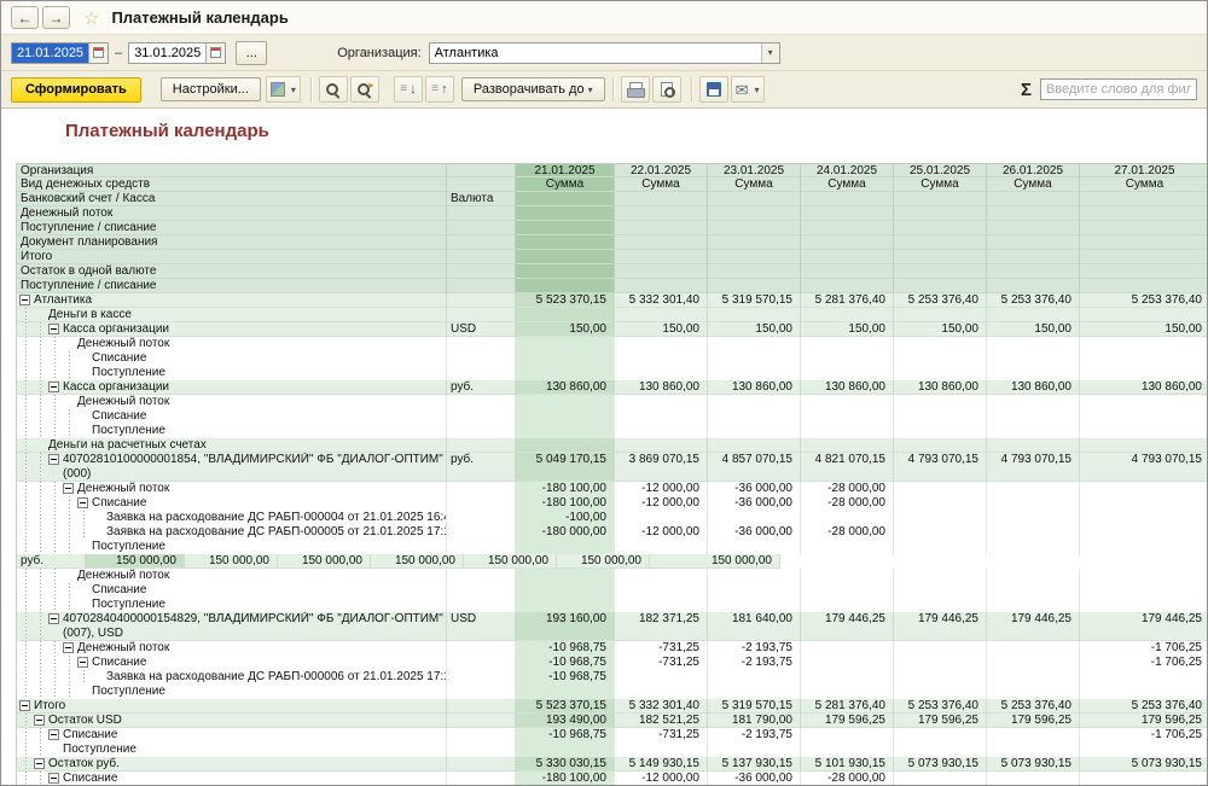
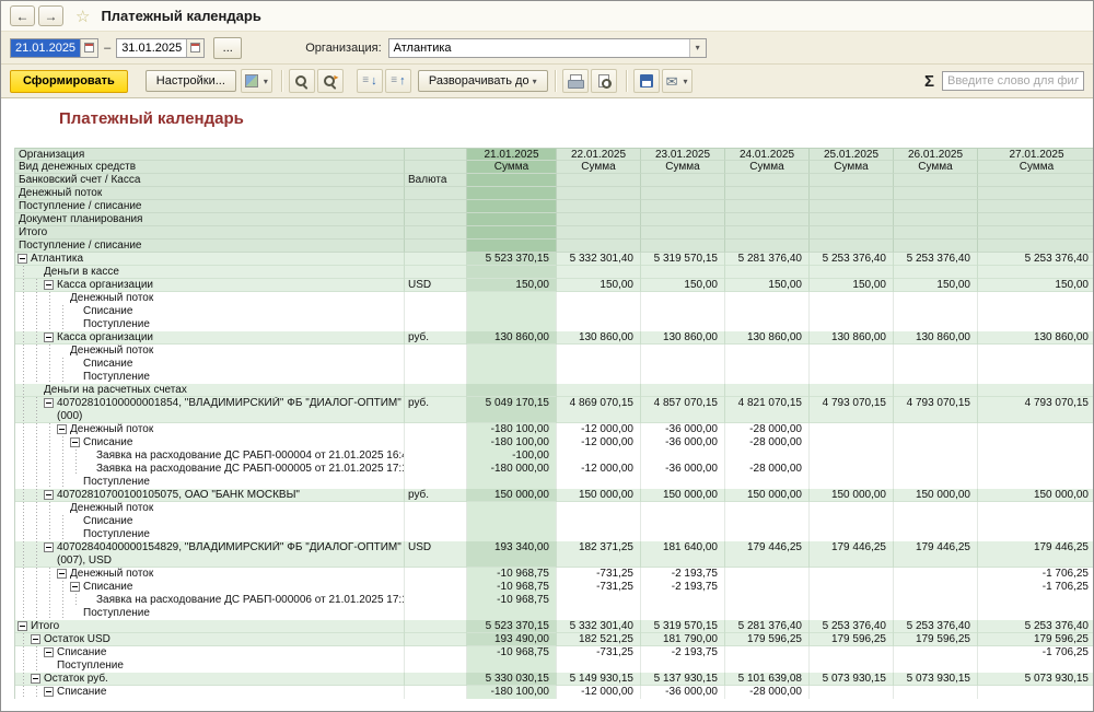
  ←
  →
  ☆
  Платежный календарь
  21.01.2025
  –
  31.01.2025
  ...
  Организация:
  Атлантика
  ▾
  Сформировать
  Настройки...
  ▾
  ▸
  ≡
  ↓
  ≡
  ↑
  Разворачивать до
  ▾
  ✉
  ▾
  Σ
  Введите слово для фил
  Платежный календарь
  Организация
  21.01.2025
  22.01.2025
  23.01.2025
  24.01.2025
  25.01.2025
  26.01.2025
  27.01.2025
  Вид денежных средств
  Сумма
  Сумма
  Сумма
  Сумма
  Сумма
  Сумма
  Сумма
  Банковский счет / Касса
  Валюта
  Денежный поток
  Поступление / списание
  Документ планирования
  Итого
- Остаток в одной валюте
  Поступление / списание
  Атлантика
  5 523 370,15
  5 332 301,40
  5 319 570,15
  5 281 376,40
  5 253 376,40
  5 253 376,40
  5 253 376,40
  Деньги в кассе
  Касса организации
  USD
  150,00
  150,00
  150,00
  150,00
  150,00
  150,00
  150,00
  Денежный поток
  Списание
  Поступление
  Касса организации
  руб.
  130 860,00
  130 860,00
  130 860,00
  130 860,00
  130 860,00
  130 860,00
  130 860,00
  Денежный поток
  Списание
  Поступление
  Деньги на расчетных счетах
  40702810100000001854, "ВЛАДИМИРСКИЙ" ФБ "ДИАЛОГ-ОПТИМ" (000)
  руб.
  5 049 170,15
- 3 869 070,15
+ 4 869 070,15
  4 857 070,15
  4 821 070,15
  4 793 070,15
  4 793 070,15
  4 793 070,15
  Денежный поток
  -180 100,00
  -12 000,00
  -36 000,00
  -28 000,00
  Списание
  -180 100,00
  -12 000,00
  -36 000,00
  -28 000,00
  Заявка на расходование ДС РАБП-000004 от 21.01.2025 16:
  -100,00
  Заявка на расходование ДС РАБП-000005 от 21.01.2025 17:
  -180 000,00
  -12 000,00
  -36 000,00
  -28 000,00
  Поступление
+ 40702810700100105075, ОАО "БАНК МОСКВЫ"
  руб.
  150 000,00
  150 000,00
  150 000,00
  150 000,00
  150 000,00
  150 000,00
  150 000,00
  Денежный поток
  Списание
  Поступление
  40702840400000154829, "ВЛАДИМИРСКИЙ" ФБ "ДИАЛОГ-ОПТИМ" (007), USD
  USD
- 193 160,00
+ 193 340,00
  182 371,25
  181 640,00
  179 446,25
  179 446,25
  179 446,25
  179 446,25
  Денежный поток
  -10 968,75
  -731,25
  -2 193,75
  -1 706,25
  Списание
  -10 968,75
  -731,25
  -2 193,75
  -1 706,25
  Заявка на расходование ДС РАБП-000006 от 21.01.2025 17:
  -10 968,75
  Поступление
  Итого
  5 523 370,15
  5 332 301,40
  5 319 570,15
  5 281 376,40
  5 253 376,40
  5 253 376,40
  5 253 376,40
  Остаток USD
  193 490,00
  182 521,25
  181 790,00
  179 596,25
  179 596,25
  179 596,25
  179 596,25
  Списание
  -10 968,75
  -731,25
  -2 193,75
  -1 706,25
  Поступление
  Остаток руб.
  5 330 030,15
  5 149 930,15
  5 137 930,15
- 5 101 930,15
+ 5 101 639,08
  5 073 930,15
  5 073 930,15
  5 073 930,15
  Списание
  -180 100,00
  -12 000,00
  -36 000,00
  -28 000,00
